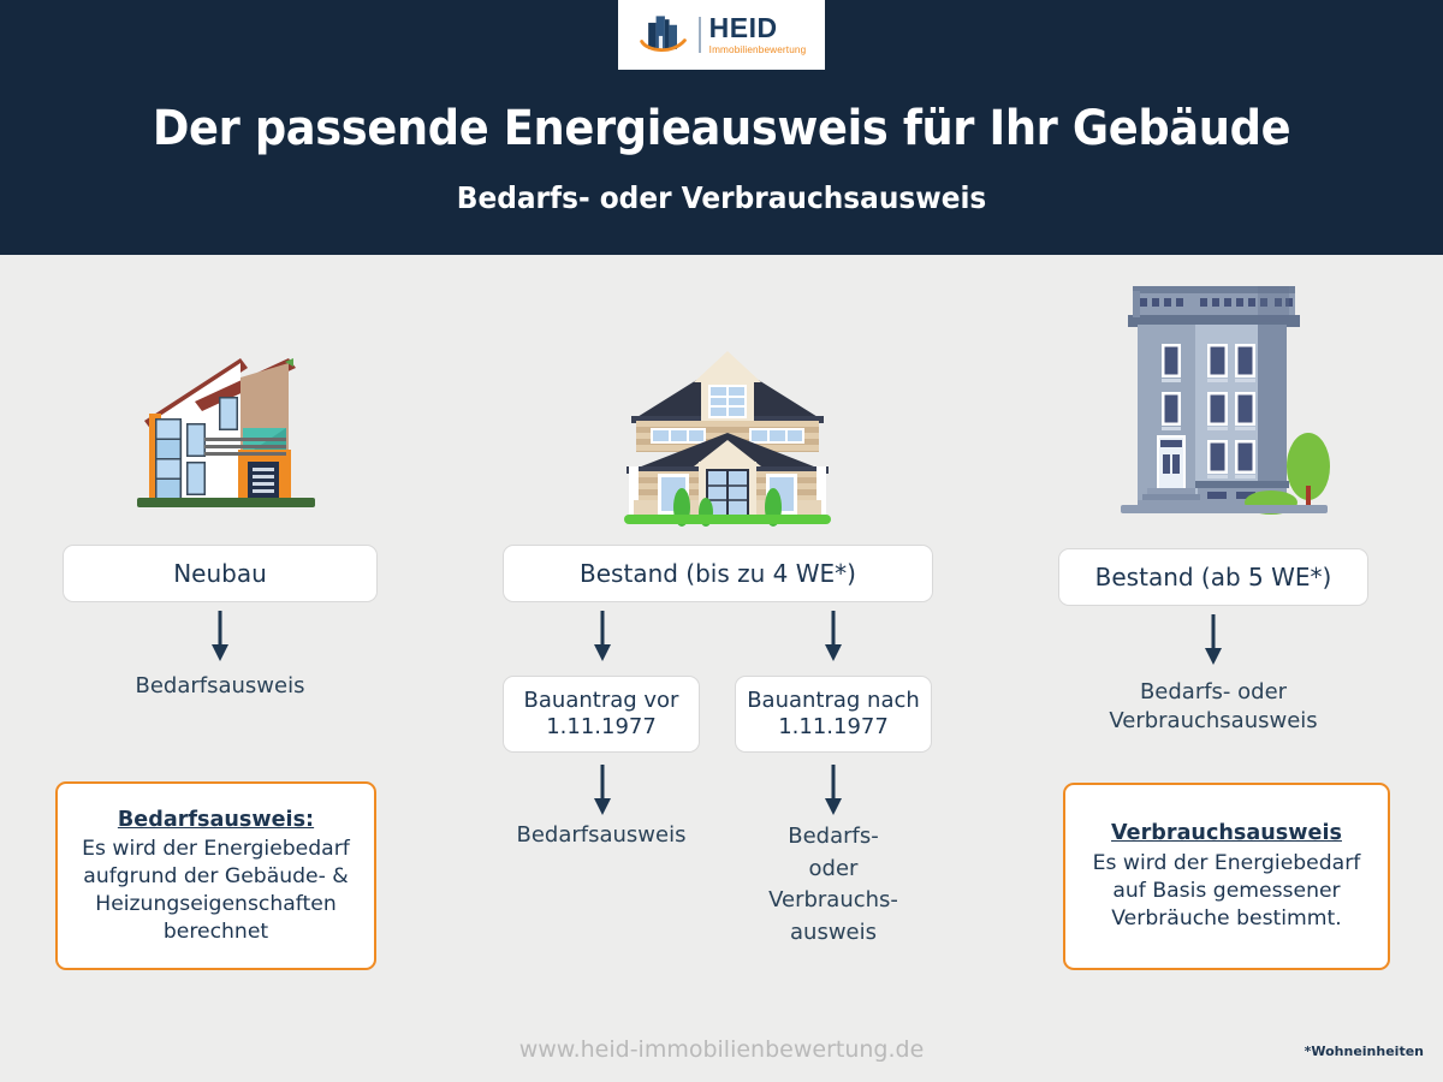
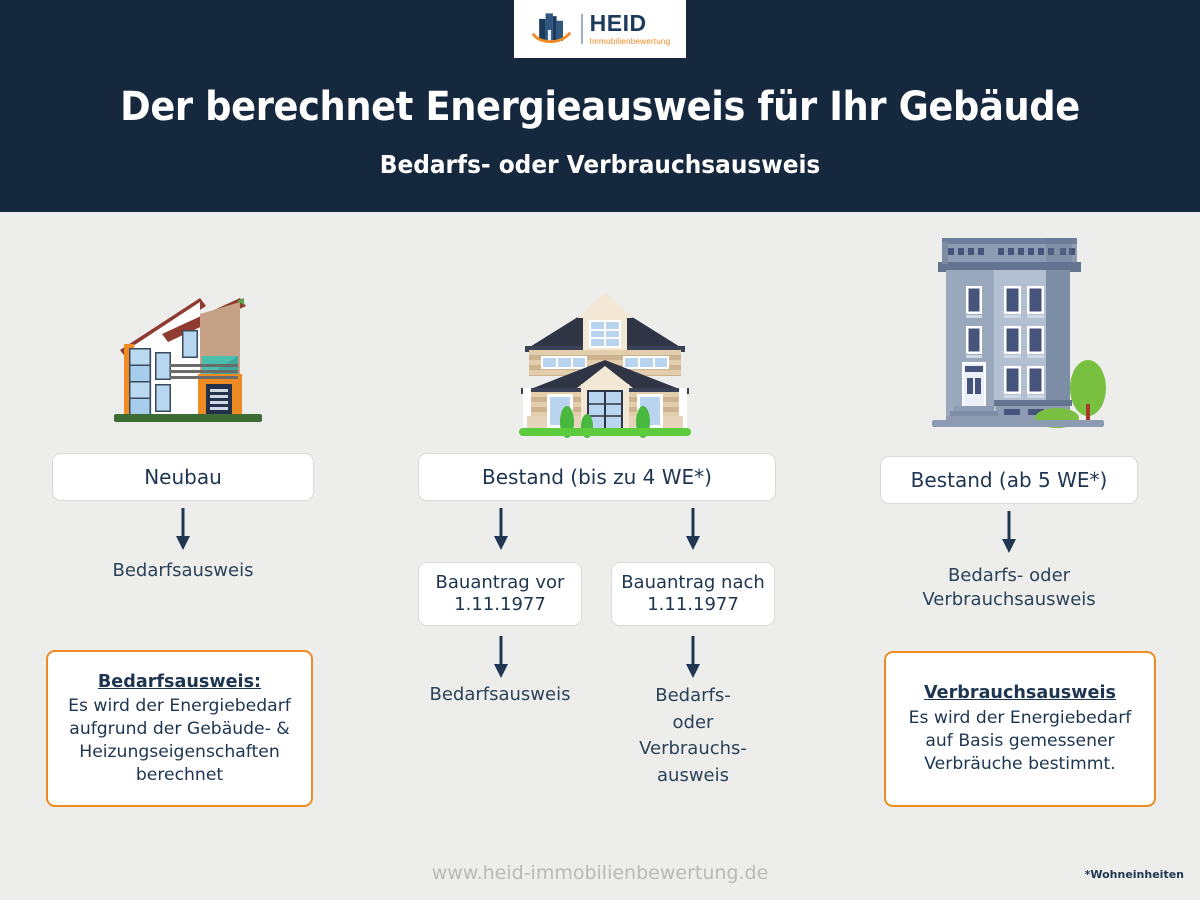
  HEID
  Immobilienbewertung
- Der passende Energieausweis für Ihr Gebäude
+ Der berechnet Energieausweis für Ihr Gebäude
  Bedarfs- oder Verbrauchsausweis
  Neubau
  Bedarfsausweis
  Bedarfsausweis:
  Es wird der Energiebedarf aufgrund der Gebäude- & Heizungseigenschaften berechnet
  Bestand (bis zu 4 WE*)
  Bauantrag vor
  1.11.1977
  Bauantrag nach
  1.11.1977
  Bedarfsausweis
  Bedarfs-
  oder
  Verbrauchs-
  ausweis
  Bestand (ab 5 WE*)
  Bedarfs- oder
  Verbrauchsausweis
  Verbrauchsausweis
  Es wird der Energiebedarf auf Basis gemessener Verbräuche bestimmt.
  www.heid-immobilienbewertung.de
  *Wohneinheiten
